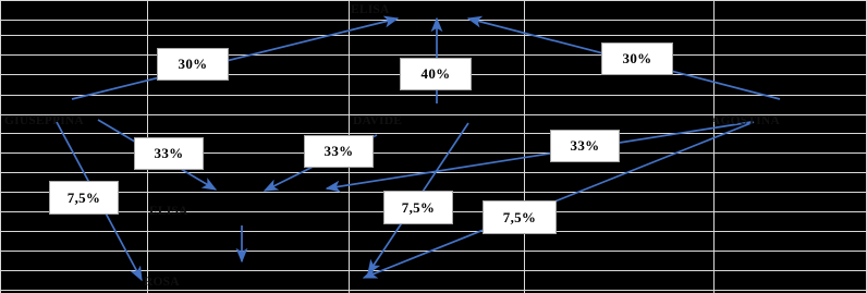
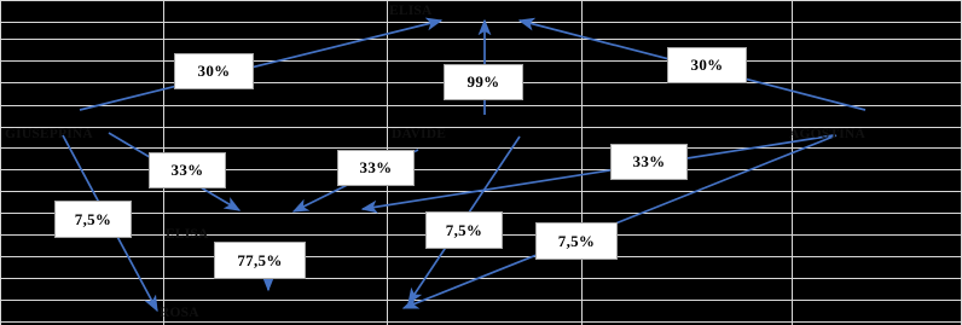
  ELISA
  GIUSEPPINA
  DAVIDE
  AGOSTINA
  ELISA
  ROSA
  30%
- 40%
+ 99%
  30%
  33%
  33%
  33%
  7,5%
  7,5%
  7,5%
+ 77,5%
